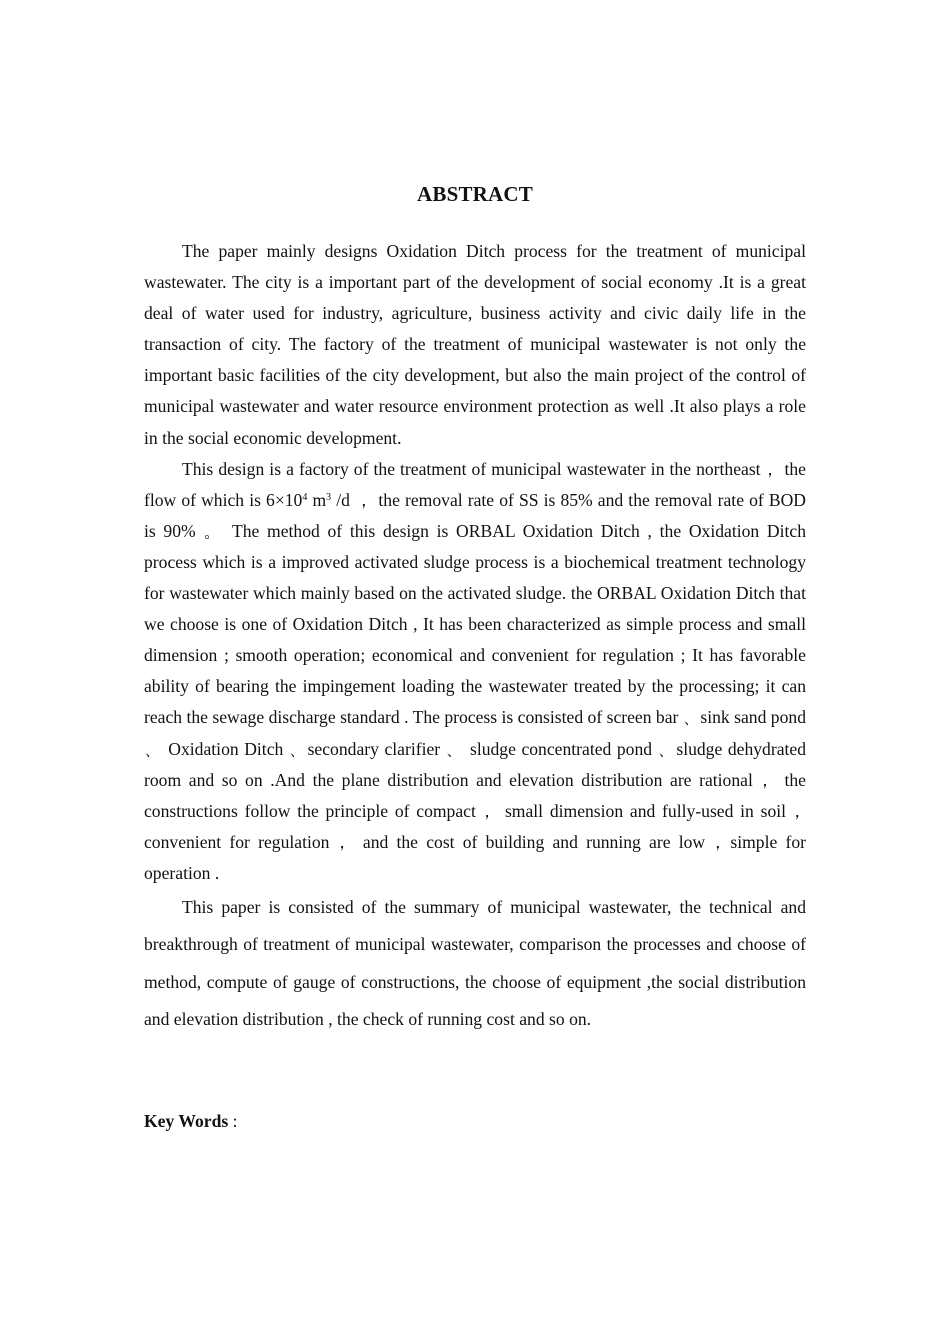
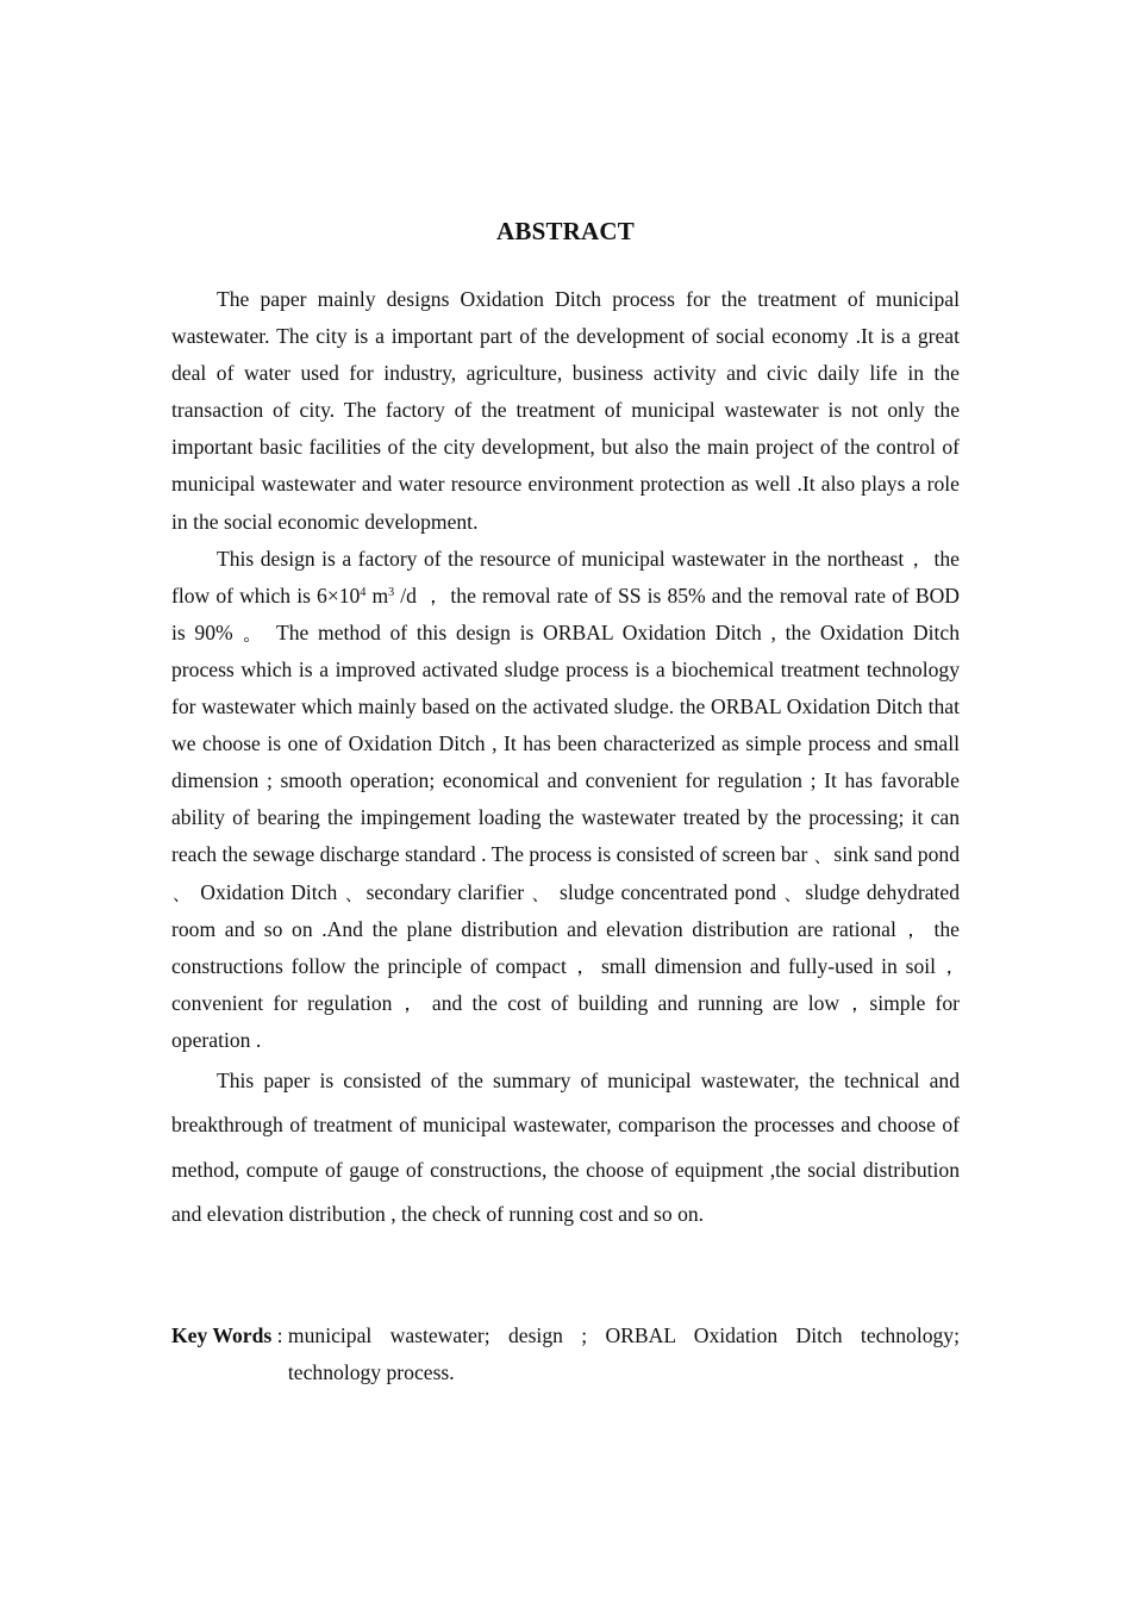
  ABSTRACT
  The paper mainly designs Oxidation Ditch process for the treatment of municipal wastewater. The city is a important part of the development of social economy .It is a great deal of water used for industry, agriculture, business activity and civic daily life in the transaction of city. The factory of the treatment of municipal wastewater is not only the important basic facilities of the city development, but also the main project of the control of municipal wastewater and water resource environment protection as well .It also plays a role in the social economic development.
- This design is a factory of the treatment of municipal wastewater in the northeast， the flow of which is 6×104 m3 /d ， the removal rate of SS is 85% and the removal rate of BOD is 90% 。 The method of this design is ORBAL Oxidation Ditch , the Oxidation Ditch process which is a improved activated sludge process is a biochemical treatment technology for wastewater which mainly based on the activated sludge. the ORBAL Oxidation Ditch that we choose is one of Oxidation Ditch , It has been characterized as simple process and small dimension ; smooth operation; economical and convenient for regulation ; It has favorable ability of bearing the impingement loading the wastewater treated by the processing; it can reach the sewage discharge standard . The process is consisted of screen bar 、sink sand pond 、 Oxidation Ditch 、secondary clarifier 、 sludge concentrated pond 、sludge dehydrated room and so on .And the plane distribution and elevation distribution are rational， the constructions follow the principle of compact， small dimension and fully-used in soil， convenient for regulation， and the cost of building and running are low，simple for operation .
+ This design is a factory of the resource of municipal wastewater in the northeast， the flow of which is 6×104 m3 /d ， the removal rate of SS is 85% and the removal rate of BOD is 90% 。 The method of this design is ORBAL Oxidation Ditch , the Oxidation Ditch process which is a improved activated sludge process is a biochemical treatment technology for wastewater which mainly based on the activated sludge. the ORBAL Oxidation Ditch that we choose is one of Oxidation Ditch , It has been characterized as simple process and small dimension ; smooth operation; economical and convenient for regulation ; It has favorable ability of bearing the impingement loading the wastewater treated by the processing; it can reach the sewage discharge standard . The process is consisted of screen bar 、sink sand pond 、 Oxidation Ditch 、secondary clarifier 、 sludge concentrated pond 、sludge dehydrated room and so on .And the plane distribution and elevation distribution are rational， the constructions follow the principle of compact， small dimension and fully-used in soil， convenient for regulation， and the cost of building and running are low，simple for operation .
  This paper is consisted of the summary of municipal wastewater, the technical and breakthrough of treatment of municipal wastewater, comparison the processes and choose of method, compute of gauge of constructions, the choose of equipment ,the social distribution and elevation distribution , the check of running cost and so on.
  Key Words
  :
+ municipal wastewater; design ; ORBAL Oxidation Ditch technology; technology process.
